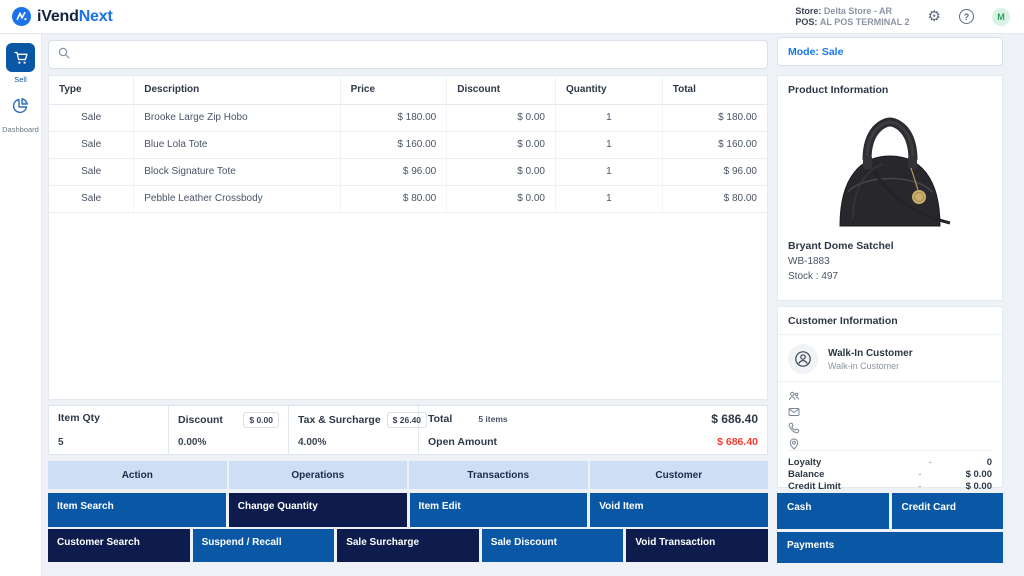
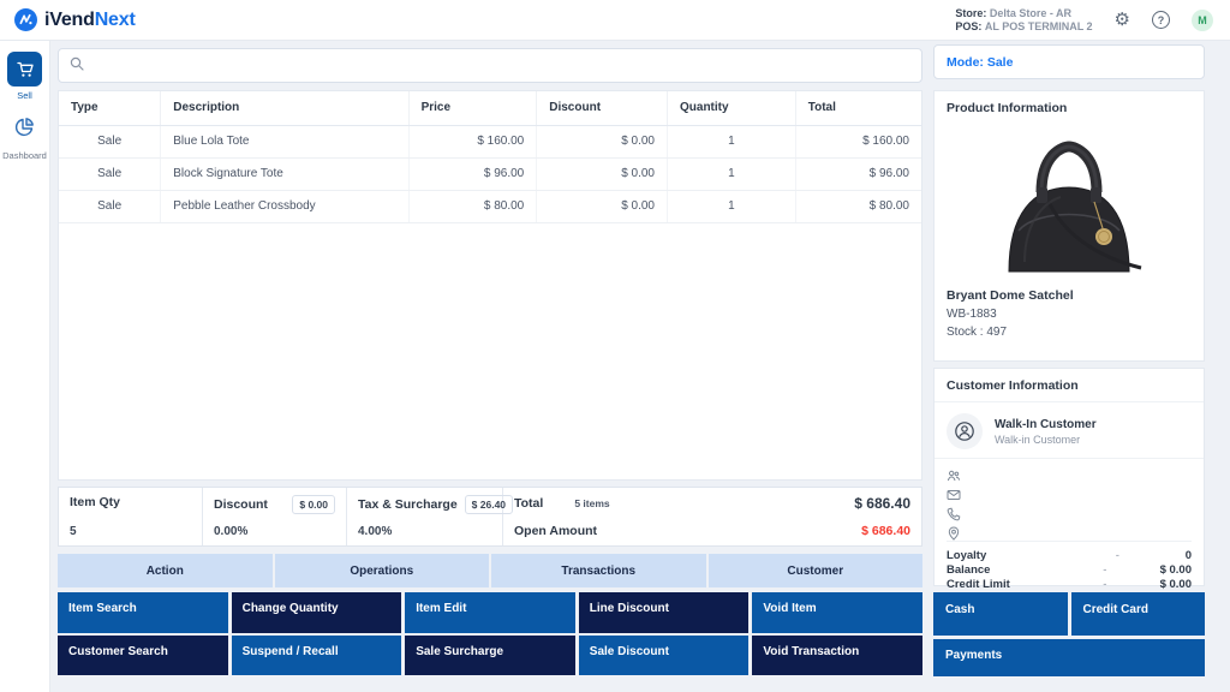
  iVendNext
  Store: Delta Store - AR
  POS: AL POS TERMINAL 2
  ⚙
  ?
  M
  Sell
  Dashboard
  Type	Description	Price	Discount	Quantity	Total
- Sale	Brooke Large Zip Hobo	$ 180.00	$ 0.00	1	$ 180.00
  Sale	Blue Lola Tote	$ 160.00	$ 0.00	1	$ 160.00
  Sale	Block Signature Tote	$ 96.00	$ 0.00	1	$ 96.00
  Sale	Pebble Leather Crossbody	$ 80.00	$ 0.00	1	$ 80.00
  Item Qty
  5
  Discount
  $ 0.00
  0.00%
  Tax & Surcharge
  $ 26.40
  4.00%
  Total
  5 items
  $ 686.40
  Open Amount
  $ 686.40
  Action
  Operations
  Transactions
  Customer
  Item Search
  Change Quantity
  Item Edit
+ Line Discount
  Void Item
  Customer Search
  Suspend / Recall
  Sale Surcharge
  Sale Discount
  Void Transaction
  Mode: Sale
  Product Information
  Bryant Dome Satchel
  WB-1883
  Stock : 497
  Customer Information
  Walk-In Customer
  Walk-in Customer
  Loyalty
  -
  0
  Balance
  -
  $ 0.00
  Credit Limit
  -
  $ 0.00
  Cash
  Credit Card
  Payments
